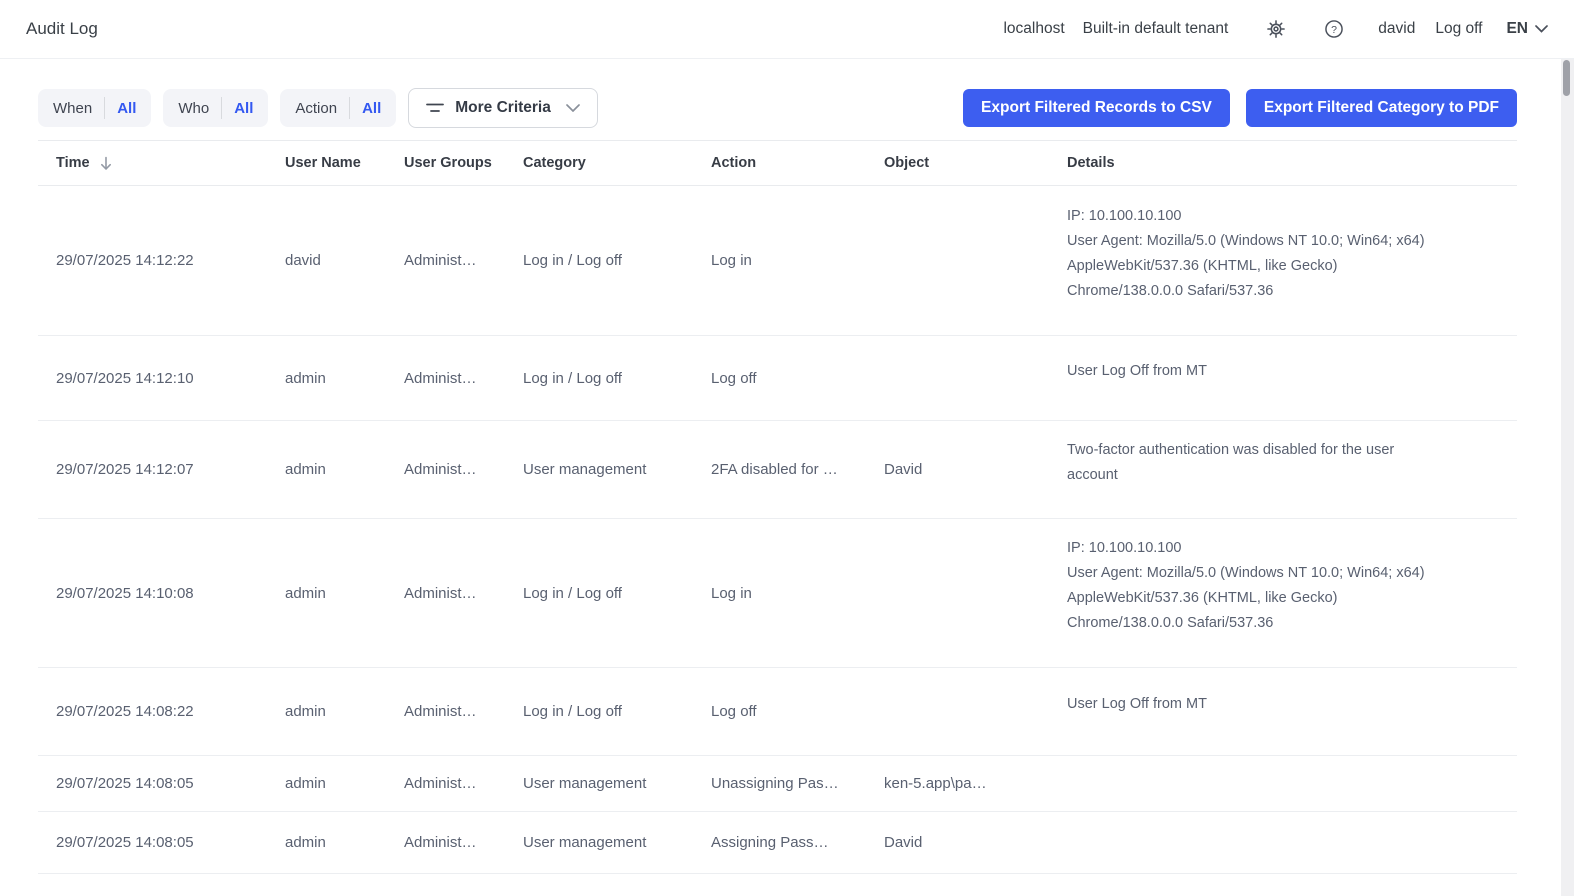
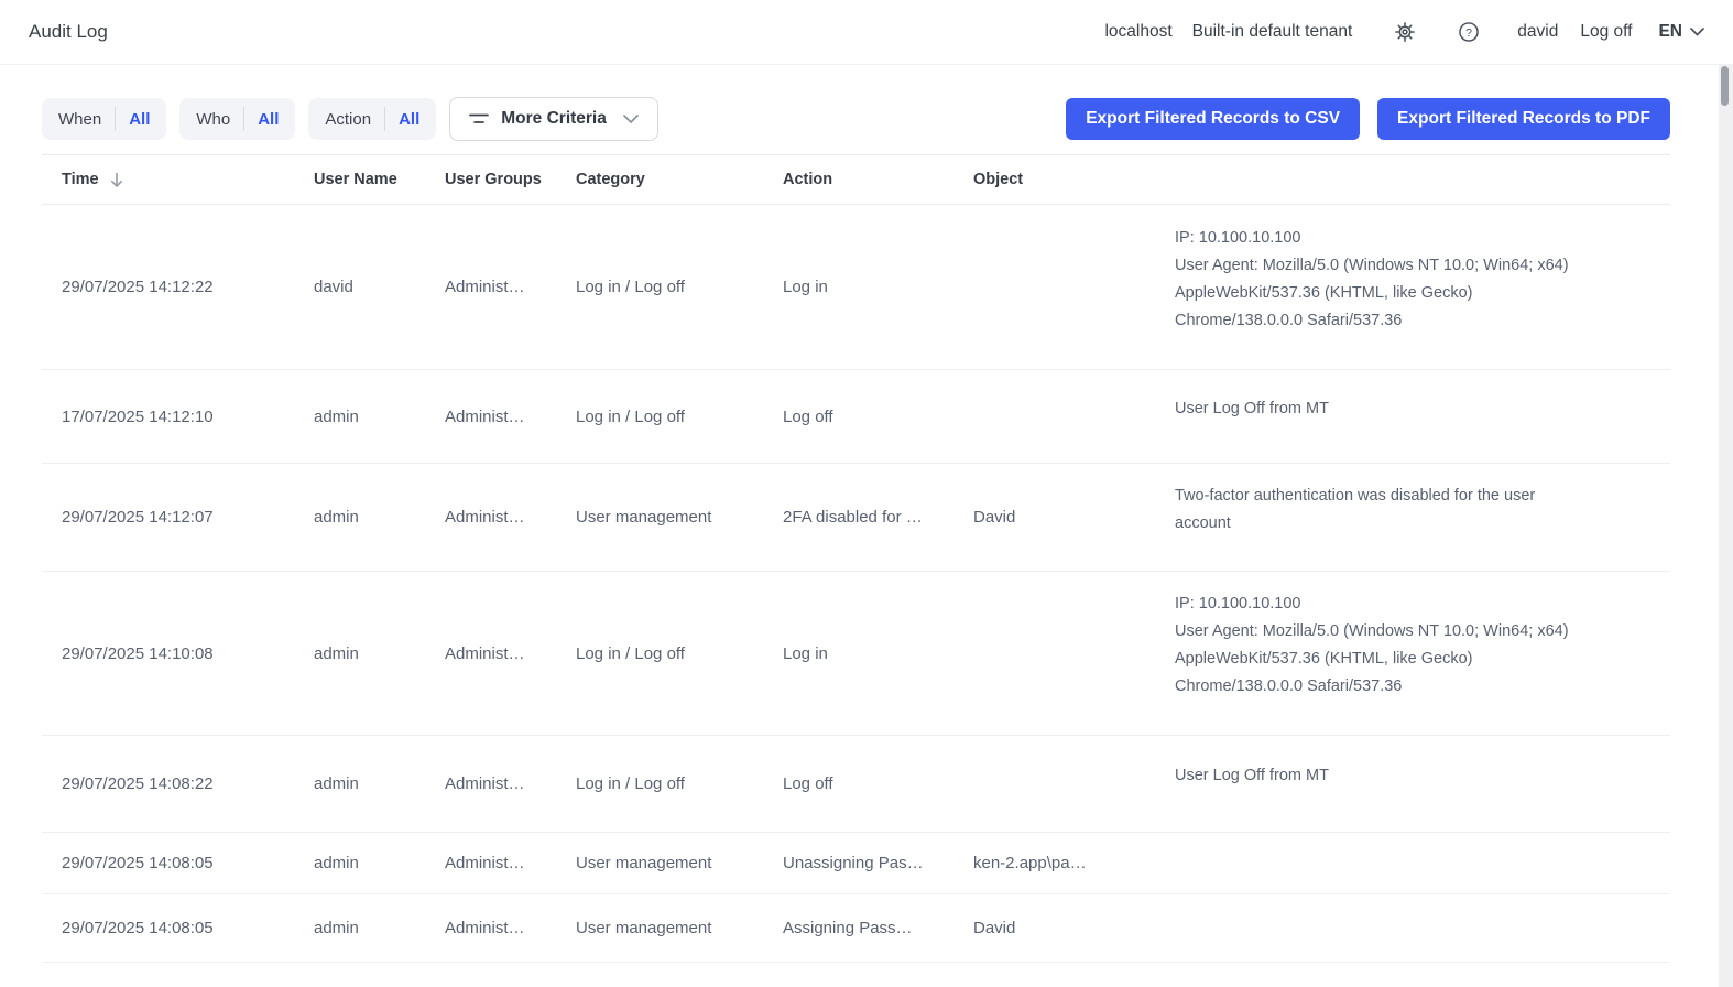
  Audit Log
  localhost
  Built-in default tenant
  ?
  david
  Log off
  EN
  When
  All
  Who
  All
  Action
  All
  More Criteria
  Export Filtered Records to CSV
- Export Filtered Category to PDF
+ Export Filtered Records to PDF
  Time
  User Name
  User Groups
  Category
  Action
  Object
- Details
  29/07/2025 14:12:22
  david
  Administ…
  Log in / Log off
  Log in
  IP: 10.100.10.100
  User Agent: Mozilla/5.0 (Windows NT 10.0; Win64; x64)
  AppleWebKit/537.36 (KHTML, like Gecko)
  Chrome/138.0.0.0 Safari/537.36
- 29/07/2025 14:12:10
+ 17/07/2025 14:12:10
  admin
  Administ…
  Log in / Log off
  Log off
  User Log Off from MT
  29/07/2025 14:12:07
  admin
  Administ…
  User management
  2FA disabled for …
  David
  Two-factor authentication was disabled for the user
  account
  29/07/2025 14:10:08
  admin
  Administ…
  Log in / Log off
  Log in
  IP: 10.100.10.100
  User Agent: Mozilla/5.0 (Windows NT 10.0; Win64; x64)
  AppleWebKit/537.36 (KHTML, like Gecko)
  Chrome/138.0.0.0 Safari/537.36
  29/07/2025 14:08:22
  admin
  Administ…
  Log in / Log off
  Log off
  User Log Off from MT
  29/07/2025 14:08:05
  admin
  Administ…
  User management
  Unassigning Pas…
- ken-5.app\pa…
+ ken-2.app\pa…
  29/07/2025 14:08:05
  admin
  Administ…
  User management
  Assigning Pass…
  David
